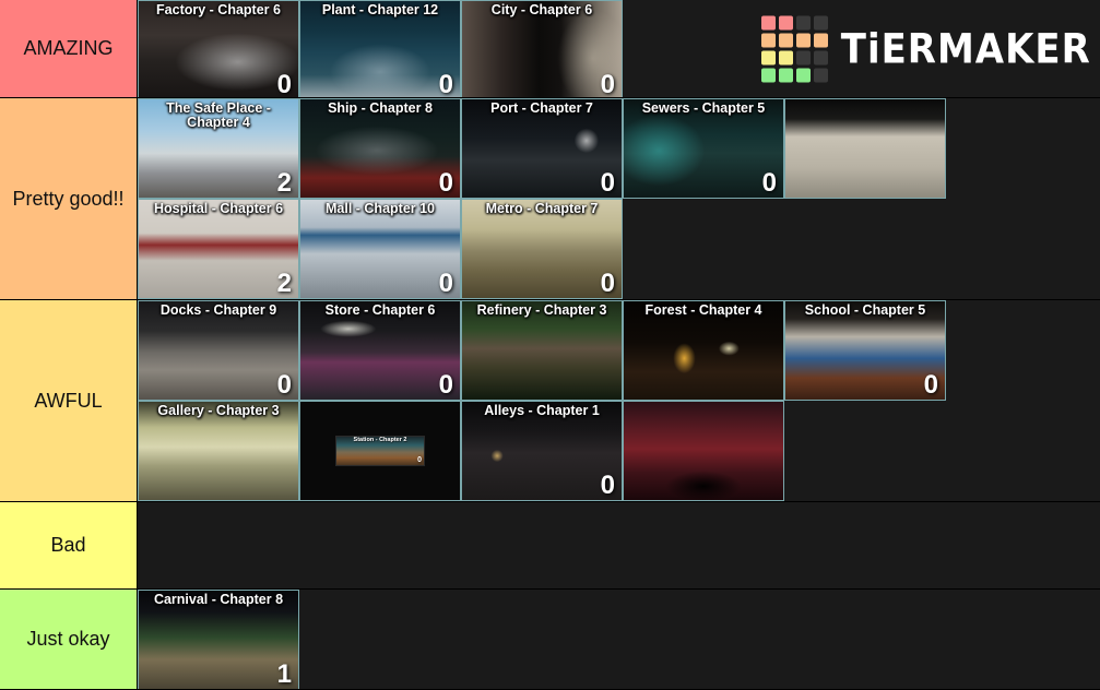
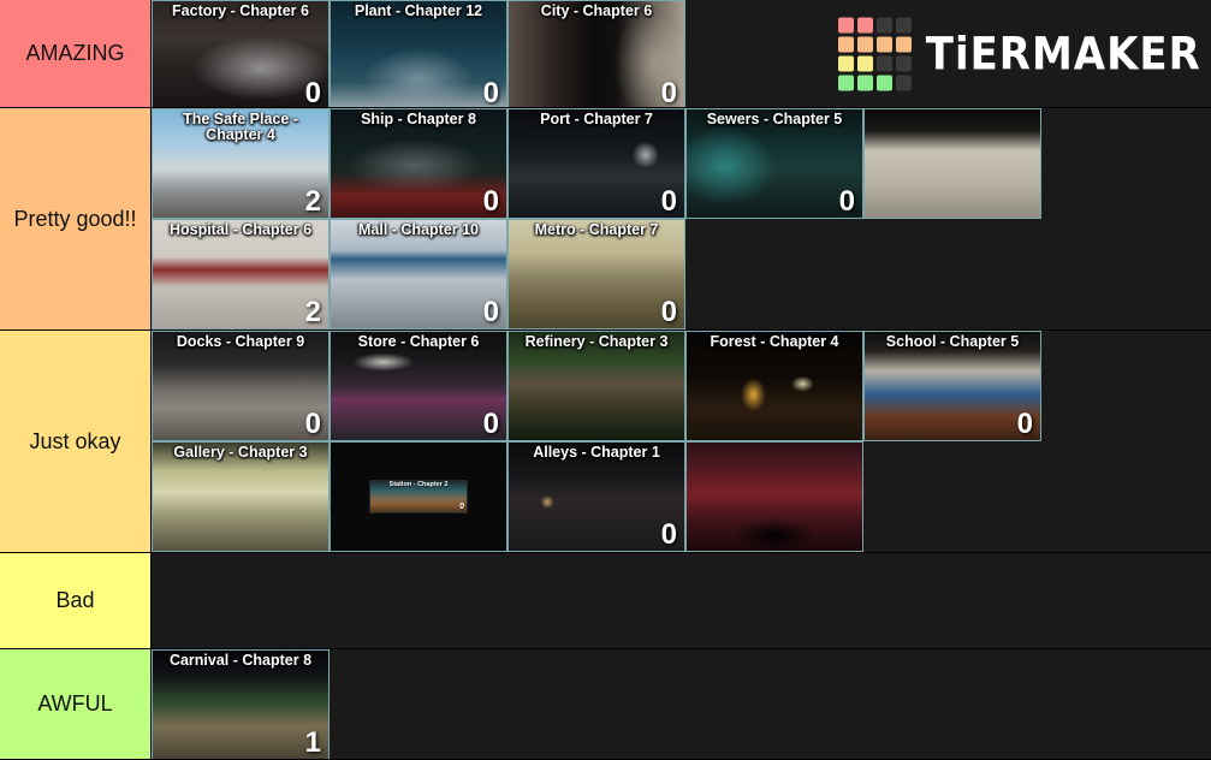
  AMAZING
  Factory - Chapter 6
  0
  Plant - Chapter 12
  0
  City - Chapter 6
  0
  TiERMAKER
  Pretty good!!
  The Safe Place - Chapter 4
  2
  Ship - Chapter 8
  0
  Port - Chapter 7
  0
  Sewers - Chapter 5
  0
  Hospital - Chapter 6
  2
  Mall - Chapter 10
  0
  Metro - Chapter 7
  0
- AWFUL
+ Just okay
  Docks - Chapter 9
  0
  Store - Chapter 6
  0
  Refinery - Chapter 3
  Forest - Chapter 4
  School - Chapter 5
  0
  Gallery - Chapter 3
  Alleys - Chapter 1
  0
  Bad
- Just okay
+ AWFUL
  Carnival - Chapter 8
  1
